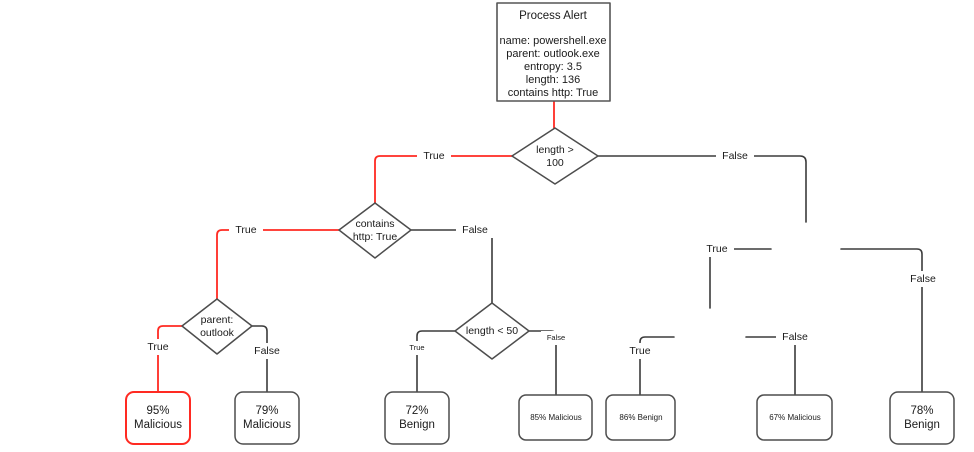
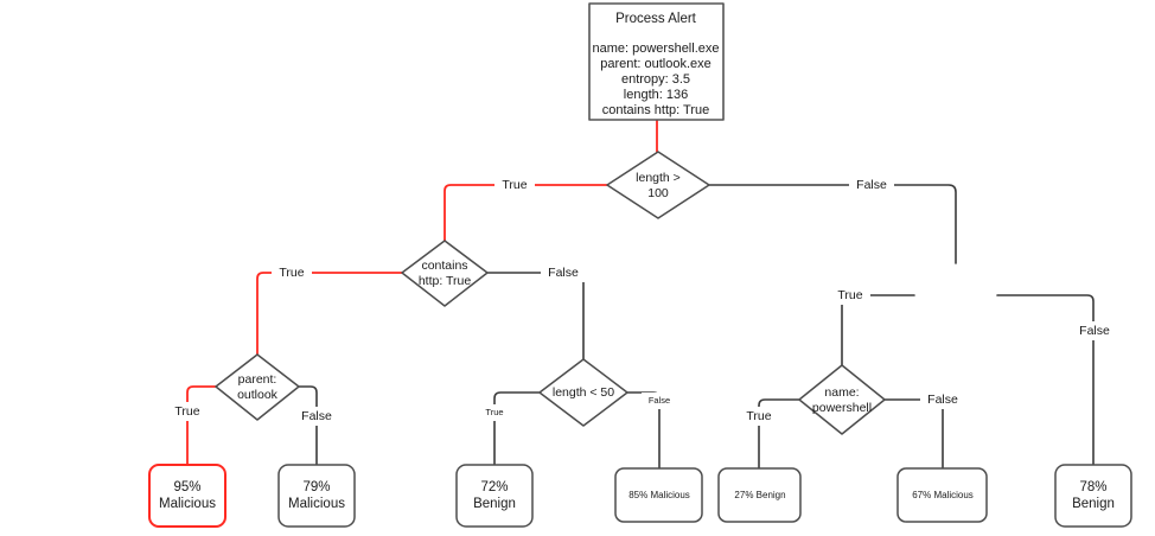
  Process Alert
  name: powershell.exe
  parent: outlook.exe
  entropy: 3.5
  length: 136
  contains http: True
  length >
  100
  contains
  http: True
  parent:
  outlook
  length < 50
+ name:
+ powershell
  True
  False
  True
  False
  True
  False
  True
  False
  True
  False
  True
  False
  95%
  Malicious
  79%
  Malicious
  72%
  Benign
  85% Malicious
- 86% Benign
+ 27% Benign
  67% Malicious
  78%
  Benign
